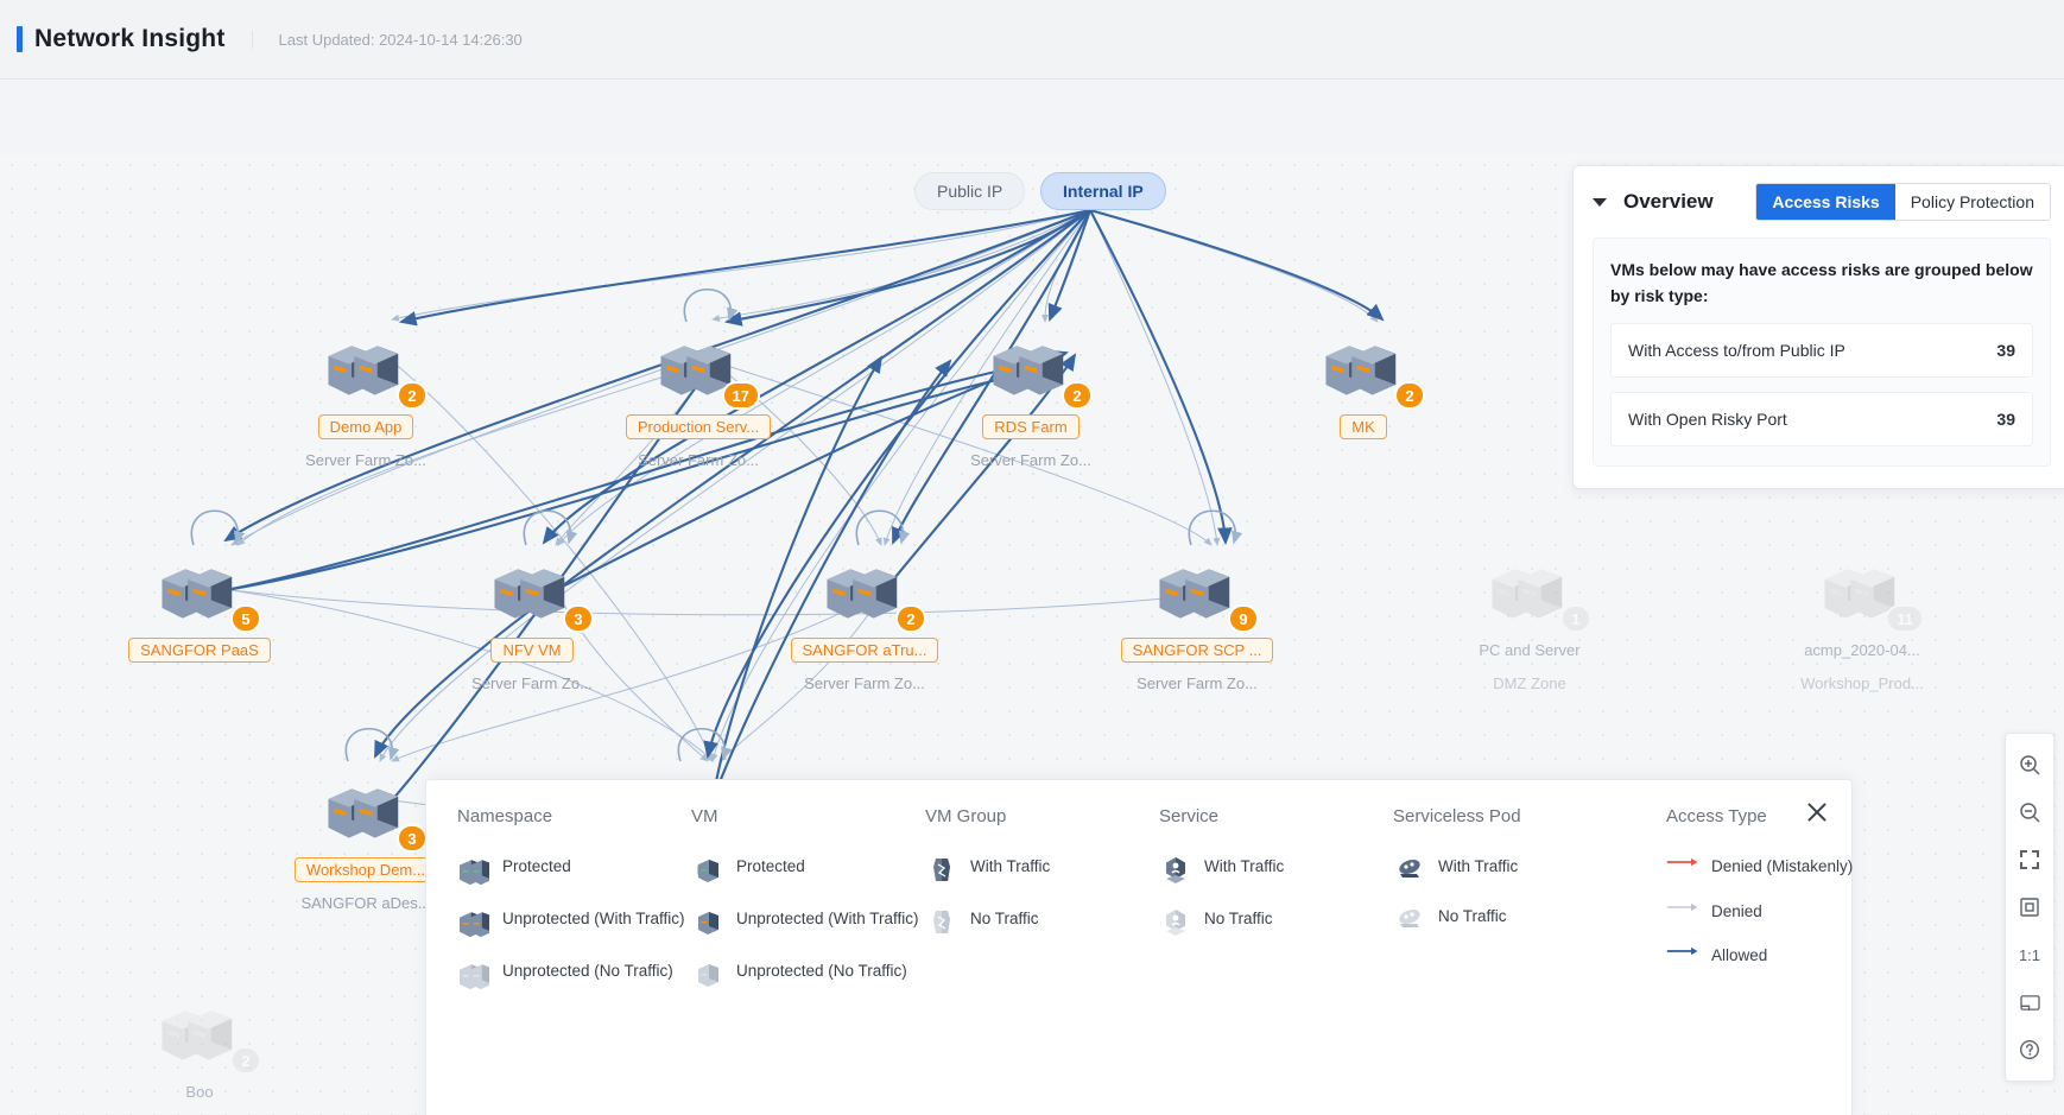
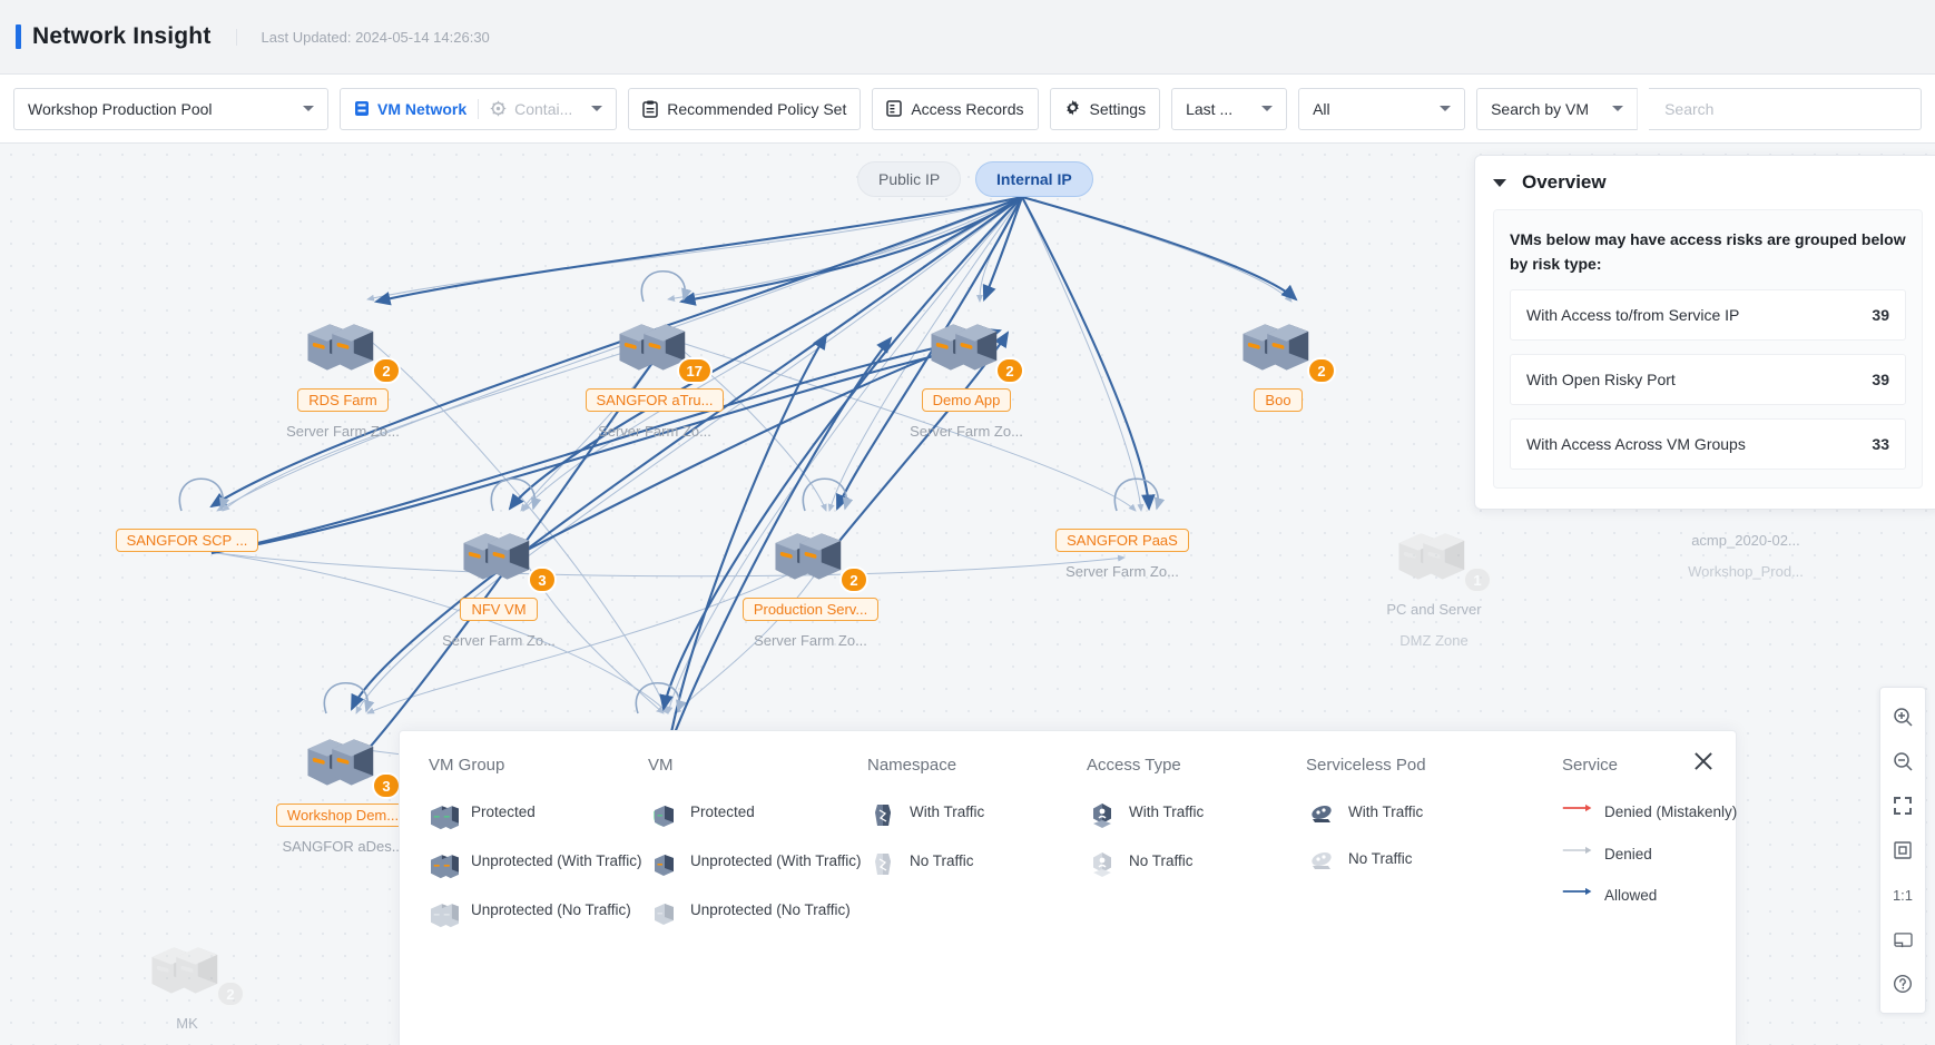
  Network Insight
- Last Updated: 2024-10-14 14:26:30
+ Last Updated: 2024-05-14 14:26:30
+ Workshop Production Pool
+ VM Network
+ Contai...
+ Recommended Policy Set
+ Access Records
+ Settings
+ Last ...
+ All
+ Search by VM
+ Search
  Public IP
  Internal IP
  2
- Demo App
+ RDS Farm
  Server Farm Zo...
  17
- Production Serv...
+ SANGFOR aTru...
  Server Farm Zo...
  2
- RDS Farm
+ Demo App
  Server Farm Zo...
  2
- MK
+ Boo
- 5
- SANGFOR PaaS
+ SANGFOR SCP ...
  3
  NFV VM
  Server Farm Zo...
  2
- SANGFOR aTru...
+ Production Serv...
  Server Farm Zo...
- 9
- SANGFOR SCP ...
+ SANGFOR PaaS
  Server Farm Zo...
  1
  PC and Server
  DMZ Zone
- 11
- acmp_2020-04...
+ acmp_2020-02...
  Workshop_Prod...
  3
  Workshop Dem...
  SANGFOR aDes.
  2
- Boo
+ MK
  Overview
- Access Risks
- Policy Protection
  VMs below may have access risks are grouped below by risk type:
- With Access to/from Public IP
+ With Access to/from Service IP
  39
  With Open Risky Port
  39
+ With Access Across VM Groups
+ 33
- Namespace
+ VM Group
  Protected
  Unprotected (With Traffic)
  Unprotected (No Traffic)
  VM
  Protected
  Unprotected (With Traffic)
  Unprotected (No Traffic)
- VM Group
+ Namespace
  With Traffic
  No Traffic
- Service
+ Access Type
  With Traffic
  No Traffic
  Serviceless Pod
  With Traffic
  No Traffic
- Access Type
+ Service
  Denied (Mistakenly)
  Denied
  Allowed
  1:1
